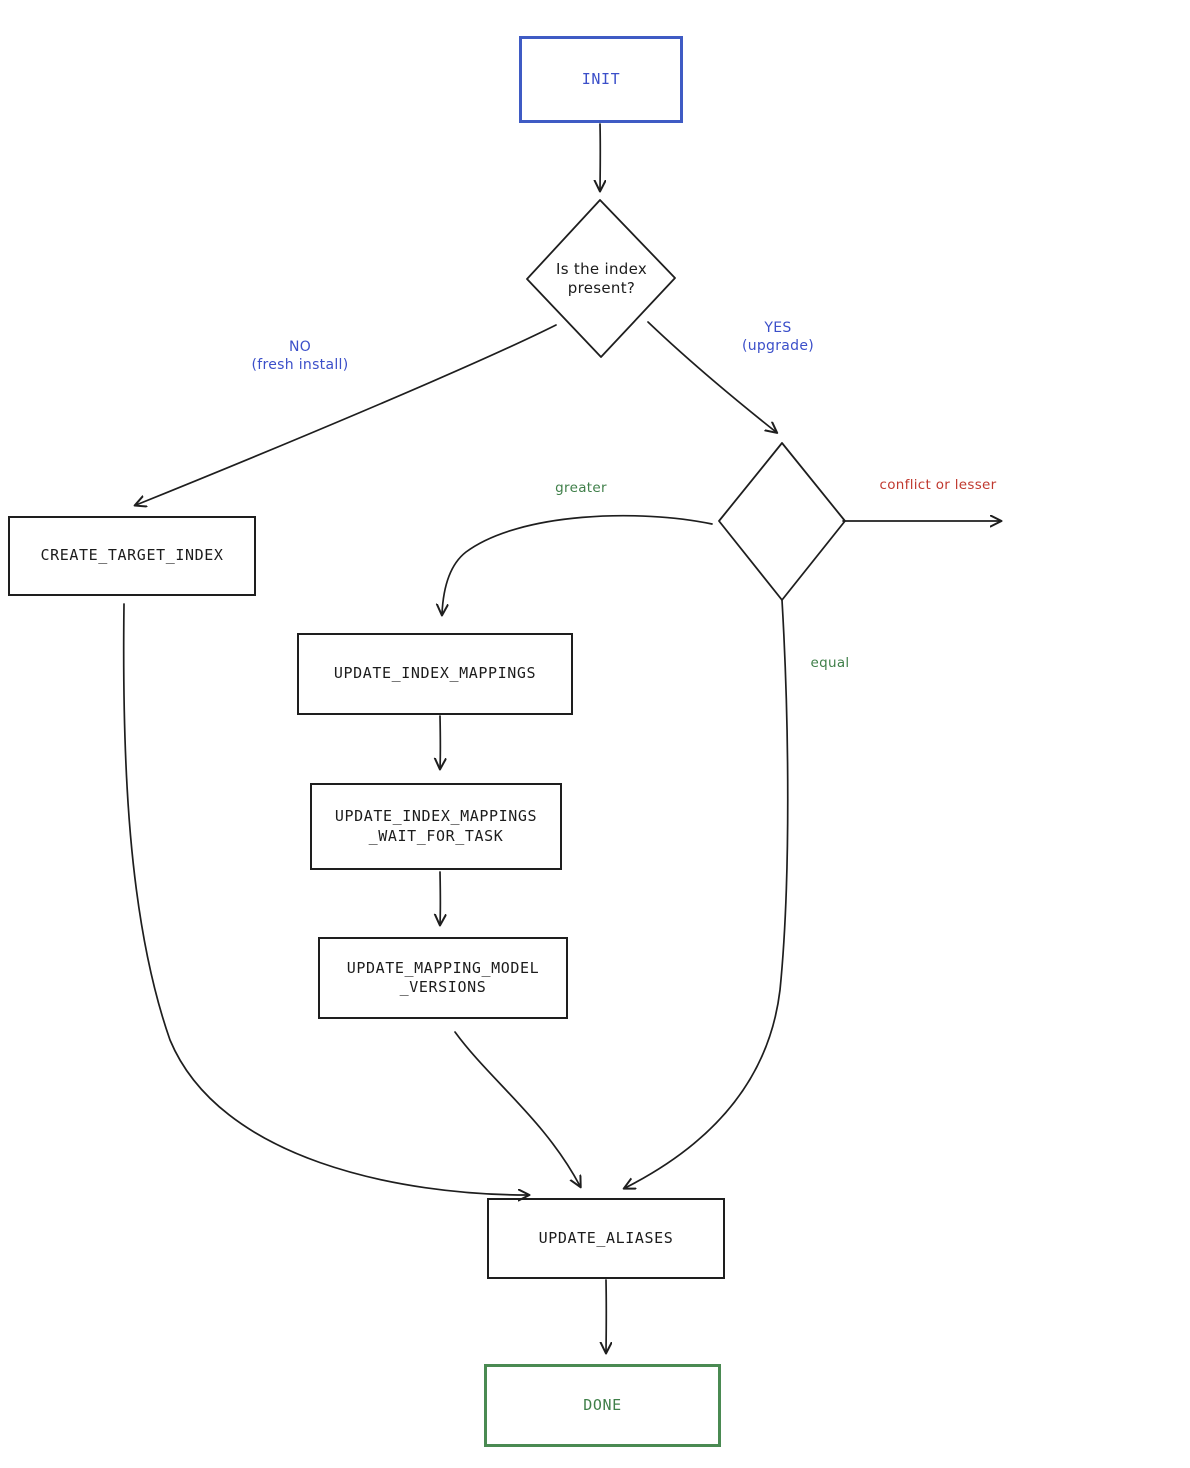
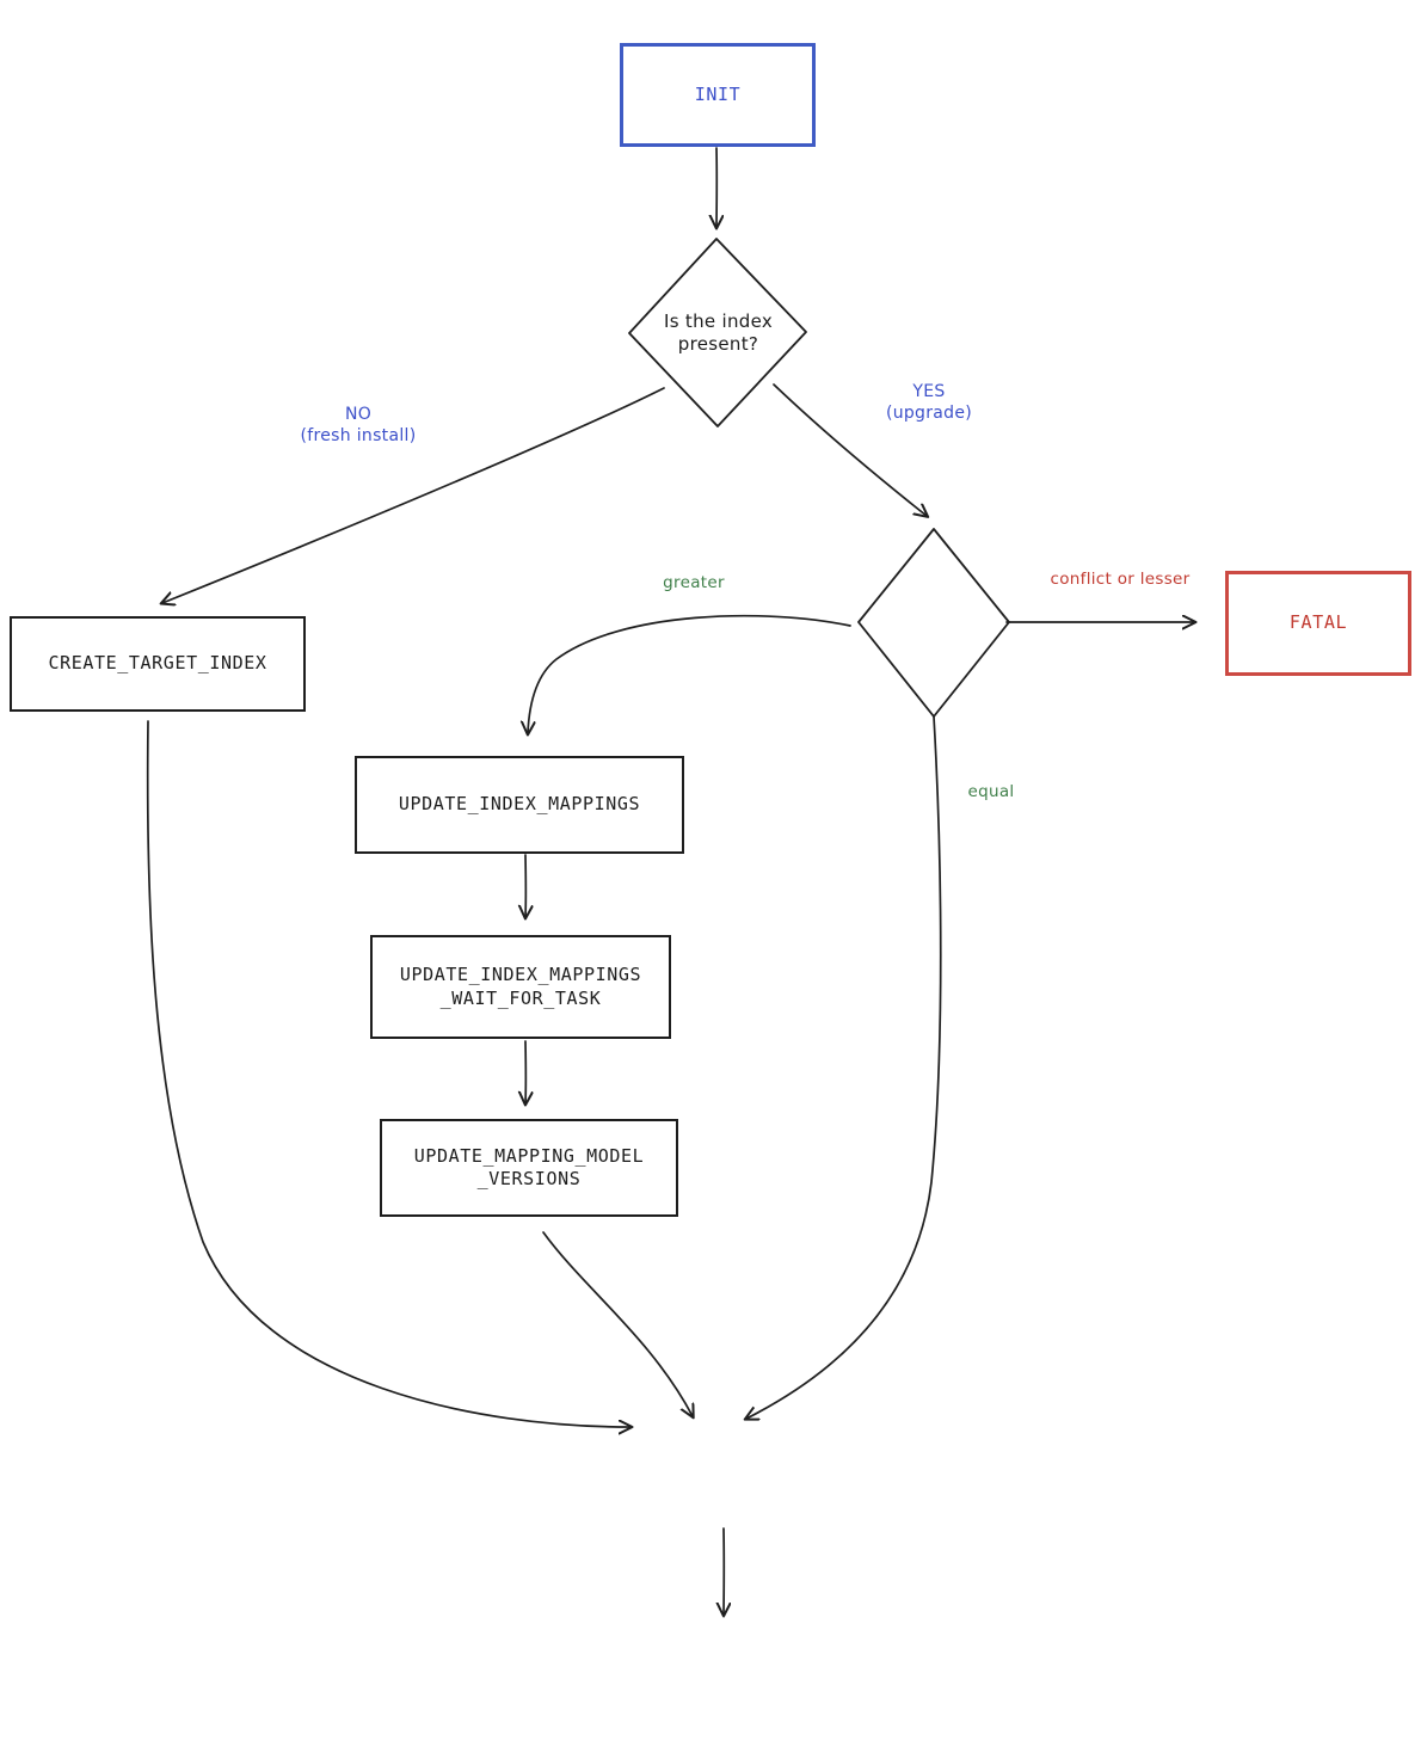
  INIT
  Is the index
  present?
  CREATE_TARGET_INDEX
+ FATAL
  UPDATE_INDEX_MAPPINGS
  UPDATE_INDEX_MAPPINGS
  _WAIT_FOR_TASK
  UPDATE_MAPPING_MODEL
  _VERSIONS
- UPDATE_ALIASES
- DONE
  NO
  (fresh install)
  YES
  (upgrade)
  greater
  conflict or lesser
  equal
